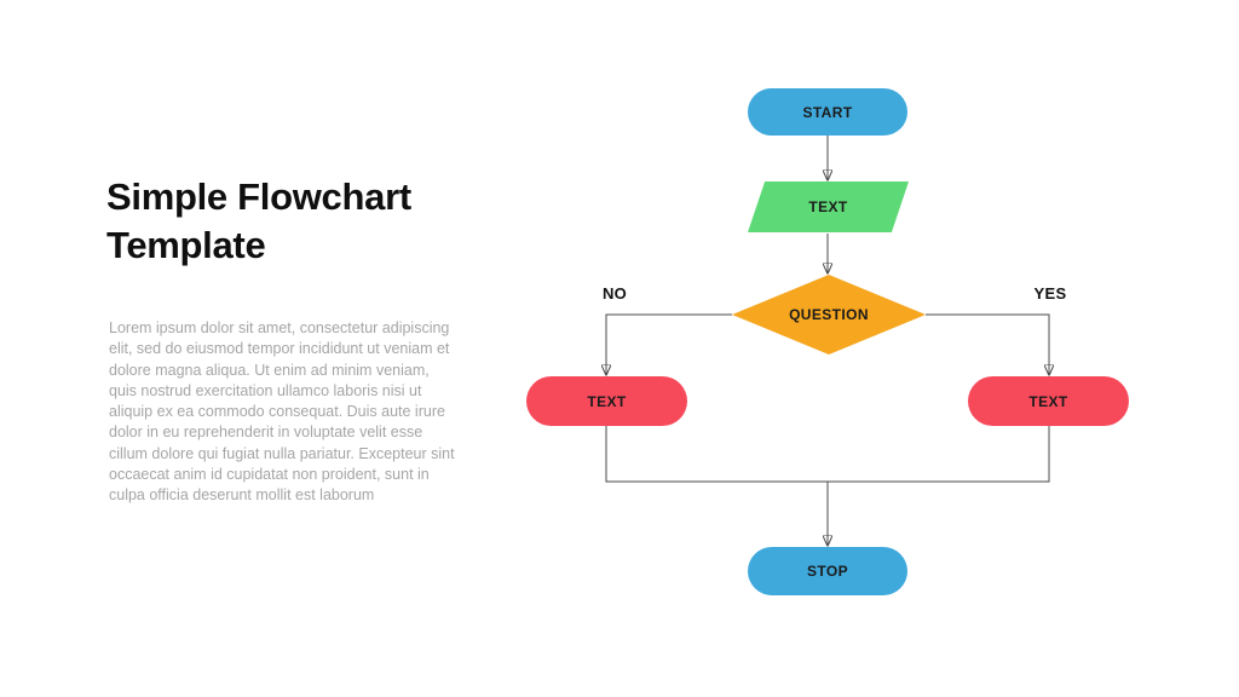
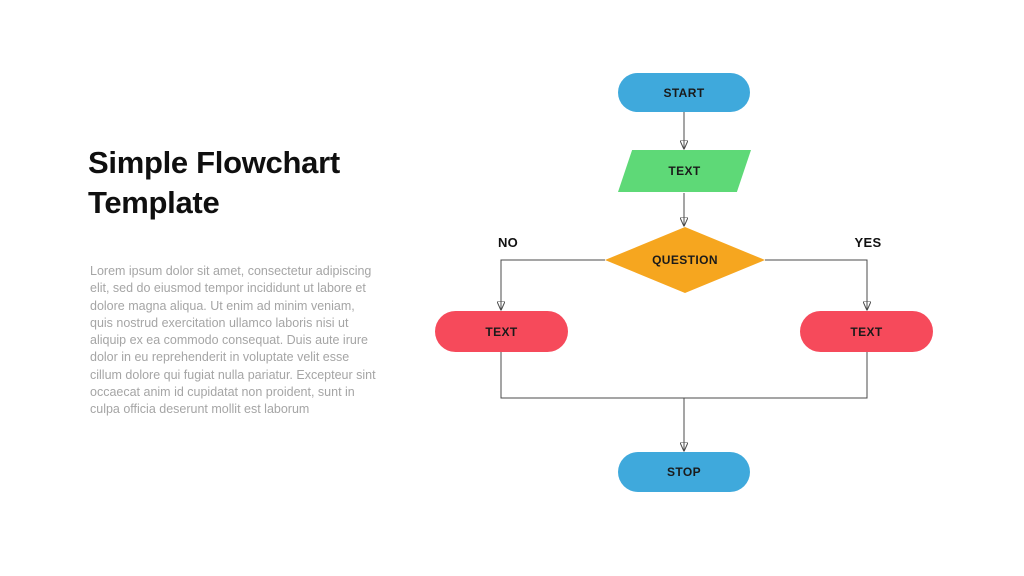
  Simple Flowchart Template
- Lorem ipsum dolor sit amet, consectetur adipiscing elit, sed do eiusmod tempor incididunt ut veniam et dolore magna aliqua. Ut enim ad minim veniam, quis nostrud exercitation ullamco laboris nisi ut aliquip ex ea commodo consequat. Duis aute irure dolor in eu reprehenderit in voluptate velit esse cillum dolore qui fugiat nulla pariatur. Excepteur sint occaecat anim id cupidatat non proident, sunt in culpa officia deserunt mollit est laborum
+ Lorem ipsum dolor sit amet, consectetur adipiscing elit, sed do eiusmod tempor incididunt ut labore et dolore magna aliqua. Ut enim ad minim veniam, quis nostrud exercitation ullamco laboris nisi ut aliquip ex ea commodo consequat. Duis aute irure dolor in eu reprehenderit in voluptate velit esse cillum dolore qui fugiat nulla pariatur. Excepteur sint occaecat anim id cupidatat non proident, sunt in culpa officia deserunt mollit est laborum
  START
  TEXT
  QUESTION
  NO
  YES
  TEXT
  TEXT
  STOP
